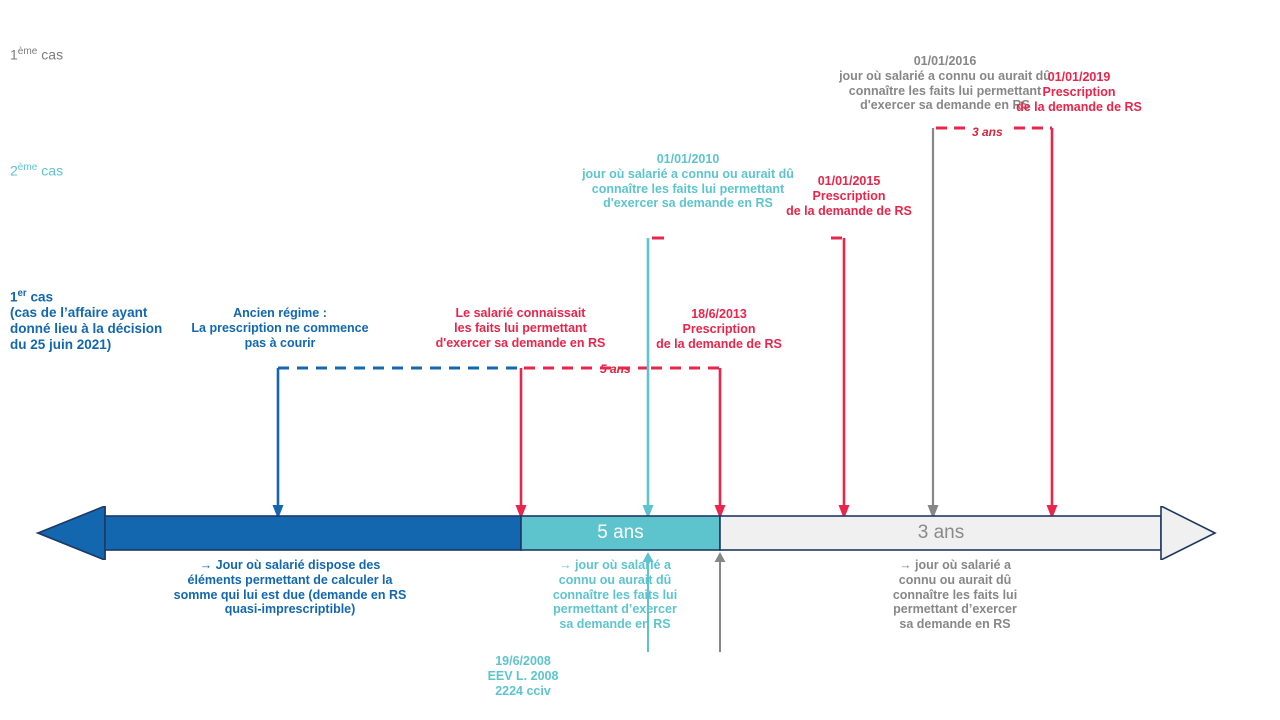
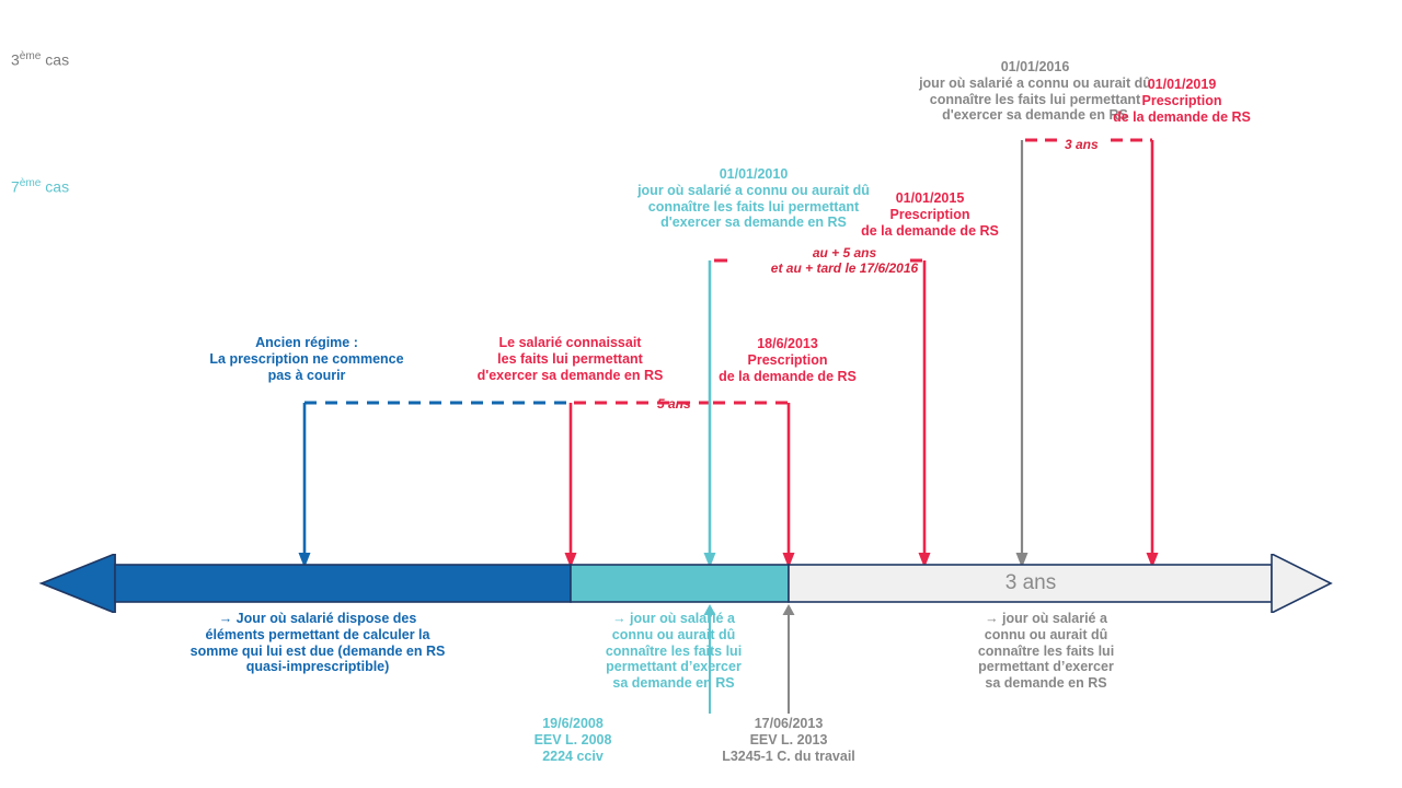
- 1ème cas
+ 3ème cas
- 2ème cas
+ 7ème cas
- 1er cas
- (cas de l’affaire ayant
- donné lieu à la décision
- du 25 juin 2021)
  Ancien régime :
  La prescription ne commence
  pas à courir
  Le salarié connaissait
  les faits lui permettant
  d'exercer sa demande en RS
  18/6/2013
  Prescription
  de la demande de RS
  01/01/2010
  jour où salarié a connu ou aurait dû
  connaître les faits lui permettant
  d'exercer sa demande en RS
  01/01/2015
  Prescription
  de la demande de RS
  01/01/2016
  jour où salarié a connu ou aurait dû
  connaître les faits lui permettant
  d'exercer sa demande en RS
  01/01/2019
  Prescription
  de la demande de RS
+ au + 5 ans
+ et au + tard le 17/6/2016
  3 ans
- 5 ans
  3 ans
  → Jour où salarié dispose des
  éléments permettant de calculer la
  somme qui lui est due (demande en RS
  quasi-imprescriptible)
  → jour où salarié a
  connu ou aurait dû
  connaître les faits lui
  permettant d’exercer
  sa demande en RS
  → jour où salarié a
  connu ou aurait dû
  connaître les faits lui
  permettant d’exercer
  sa demande en RS
  19/6/2008
  EEV L. 2008
  2224 cciv
+ 17/06/2013
+ EEV L. 2013
+ L3245-1 C. du travail
